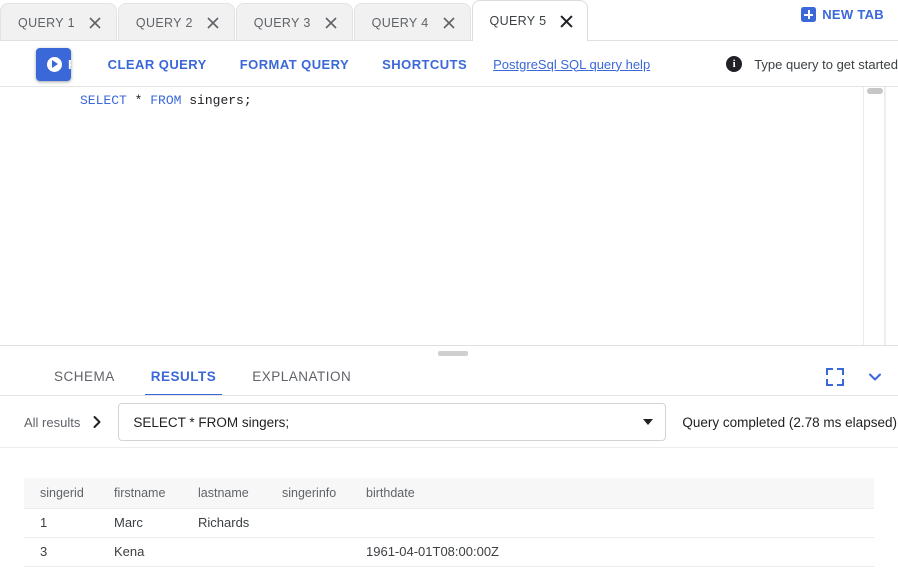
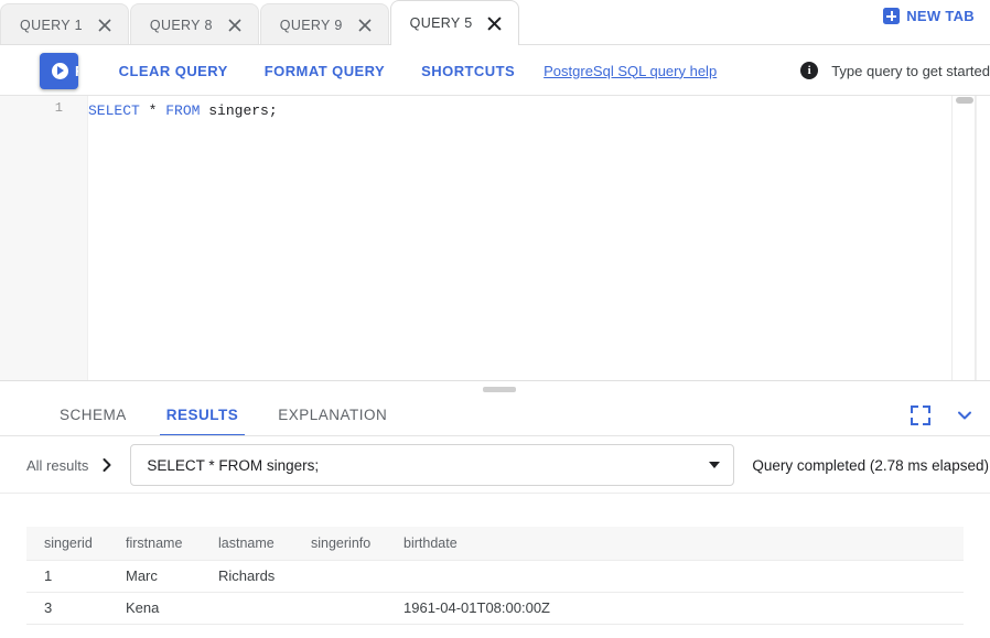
  QUERY 1
- QUERY 2
+ QUERY 8
- QUERY 3
- QUERY 4
+ QUERY 9
  QUERY 5
  NEW TAB
  CLEAR QUERY
  FORMAT QUERY
  SHORTCUTS
  PostgreSql SQL query help
  i
  Type query to get started
+ 1
  SELECT * FROM singers;
  SCHEMA
  RESULTS
  EXPLANATION
  All results
  SELECT * FROM singers;
  Query completed (2.78 ms elapsed)
  singerid	firstname	lastname	singerinfo	birthdate
  1	Marc	Richards
  3	Kena			1961-04-01T08:00:00Z
